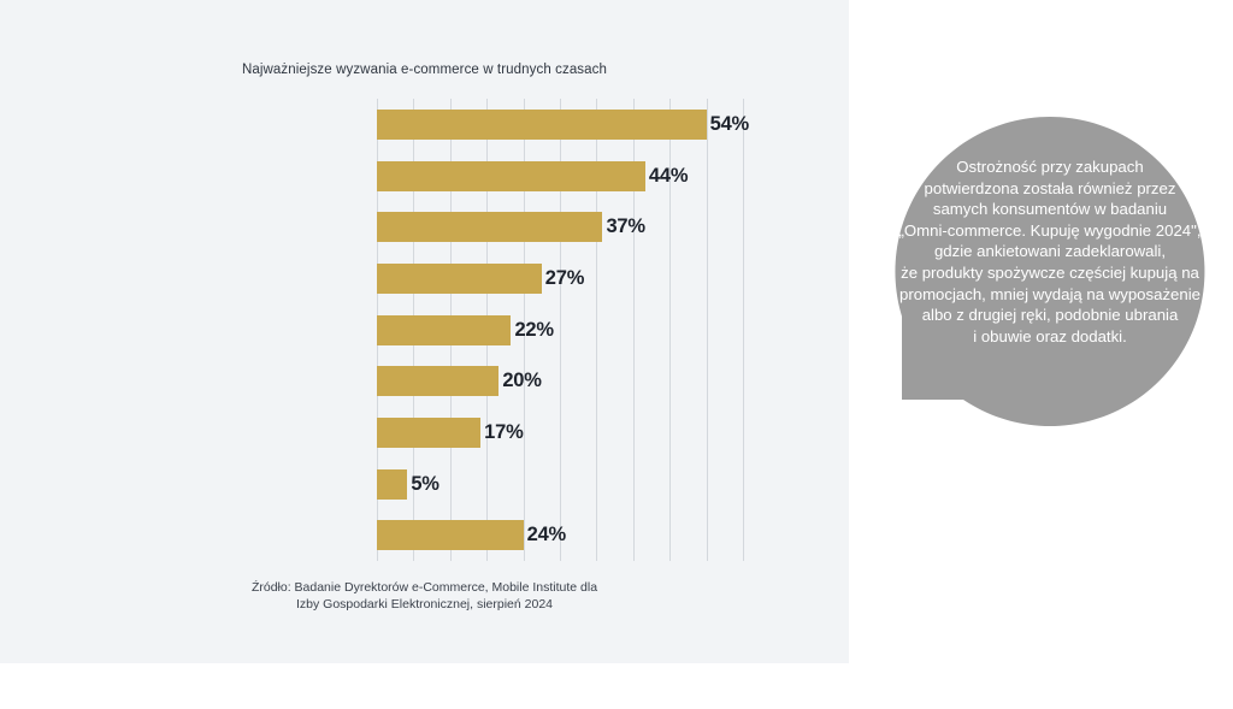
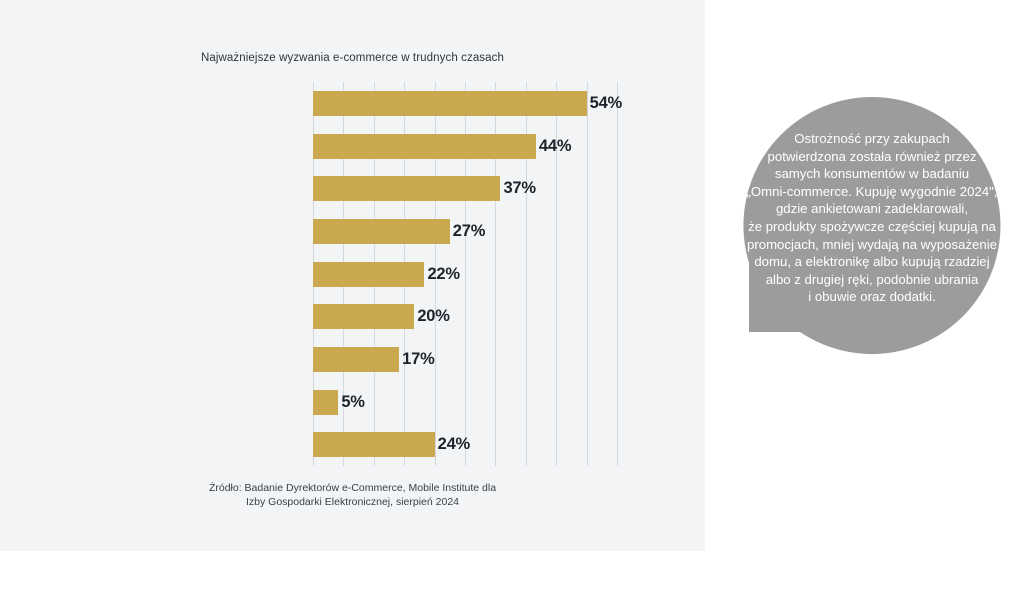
  Najważniejsze wyzwania e-commerce w trudnych czasach
  54%
  44%
  37%
  27%
  22%
  20%
  17%
  5%
  24%
  Źródło: Badanie Dyrektorów e-Commerce, Mobile Institute dla
  Izby Gospodarki Elektronicznej, sierpień 2024
  Ostrożność przy zakupach
  potwierdzona została również przez
  samych konsumentów w badaniu
  „Omni-commerce. Kupuję wygodnie 2024",
  gdzie ankietowani zadeklarowali,
  że produkty spożywcze częściej kupują na
  promocjach, mniej wydają na wyposażenie
+ domu, a elektronikę albo kupują rzadziej
  albo z drugiej ręki, podobnie ubrania
  i obuwie oraz dodatki.
